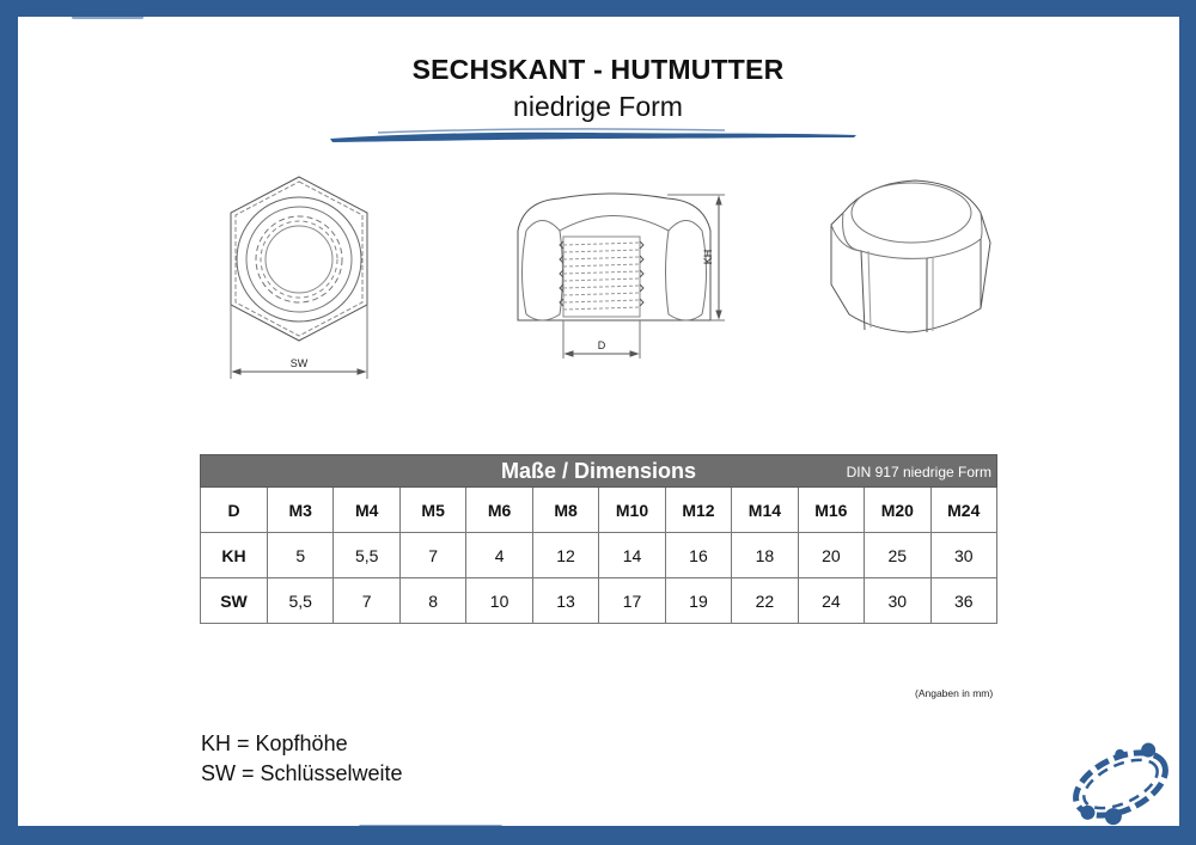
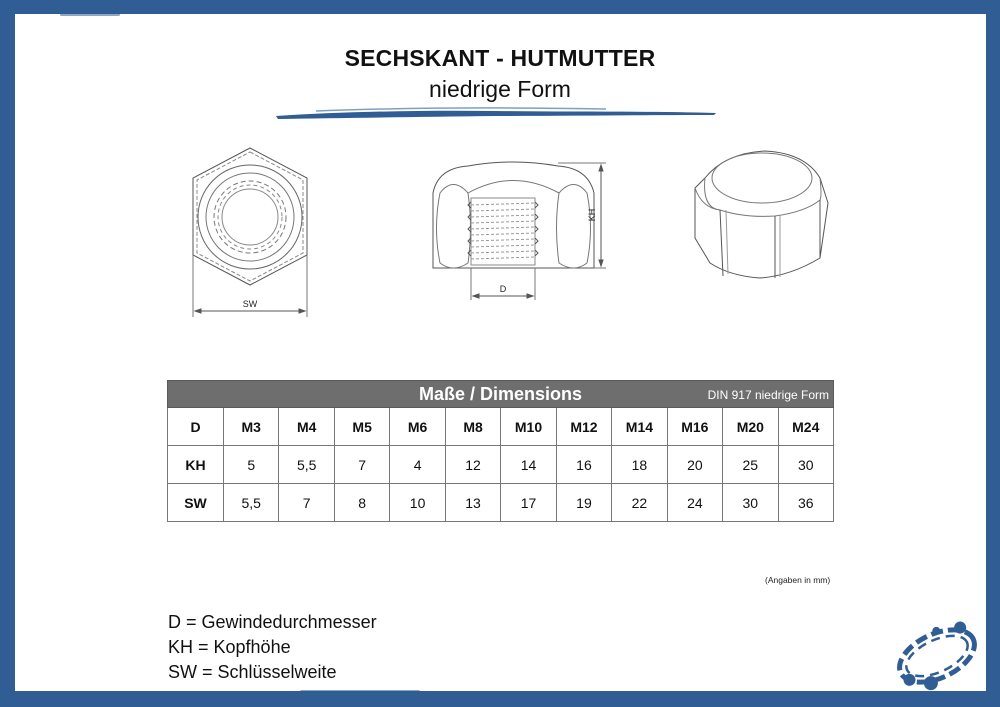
  SECHSKANT - HUTMUTTER
  niedrige Form
  SW
  D
  Maße / Dimensions DIN 917 niedrige Form
  D	M3	M4	M5	M6	M8	M10	M12	M14	M16	M20	M24
  KH	5	5,5	7	4	12	14	16	18	20	25	30
  SW	5,5	7	8	10	13	17	19	22	24	30	36
  (Angaben in mm)
+ D = Gewindedurchmesser
  KH = Kopfhöhe
  SW = Schlüsselweite
